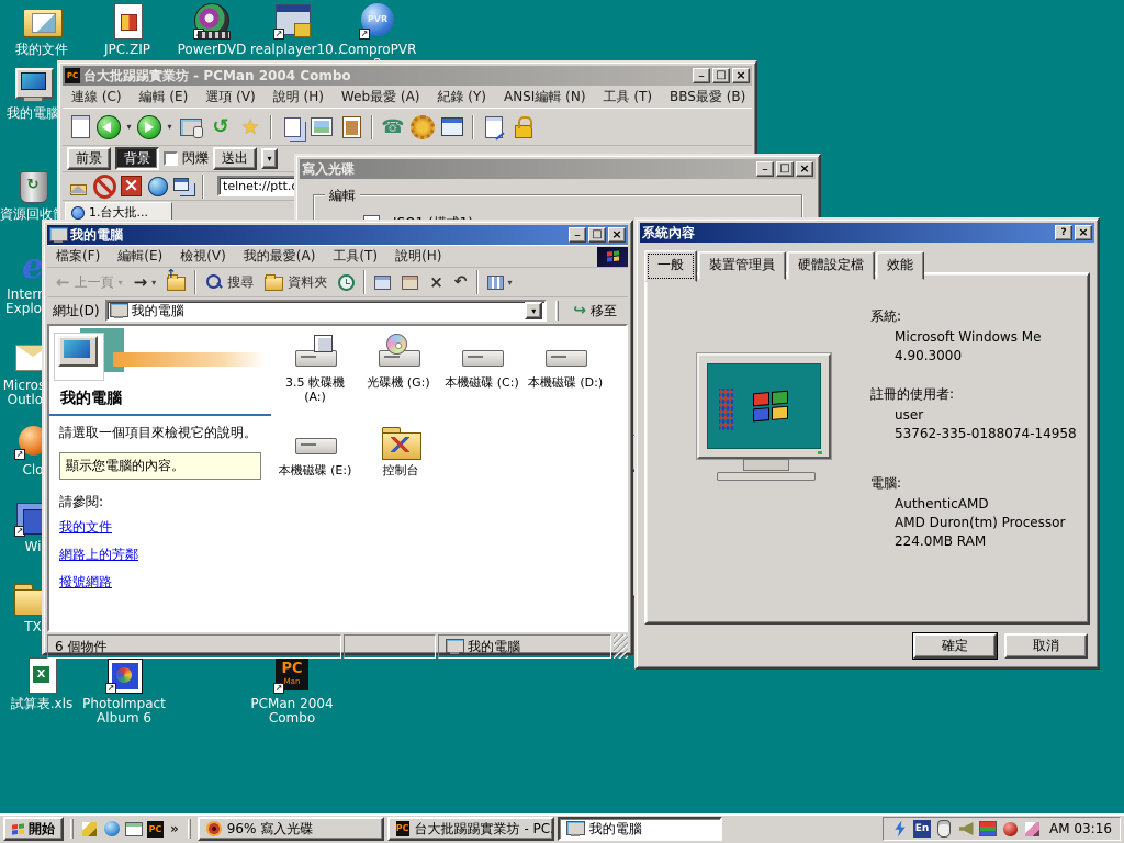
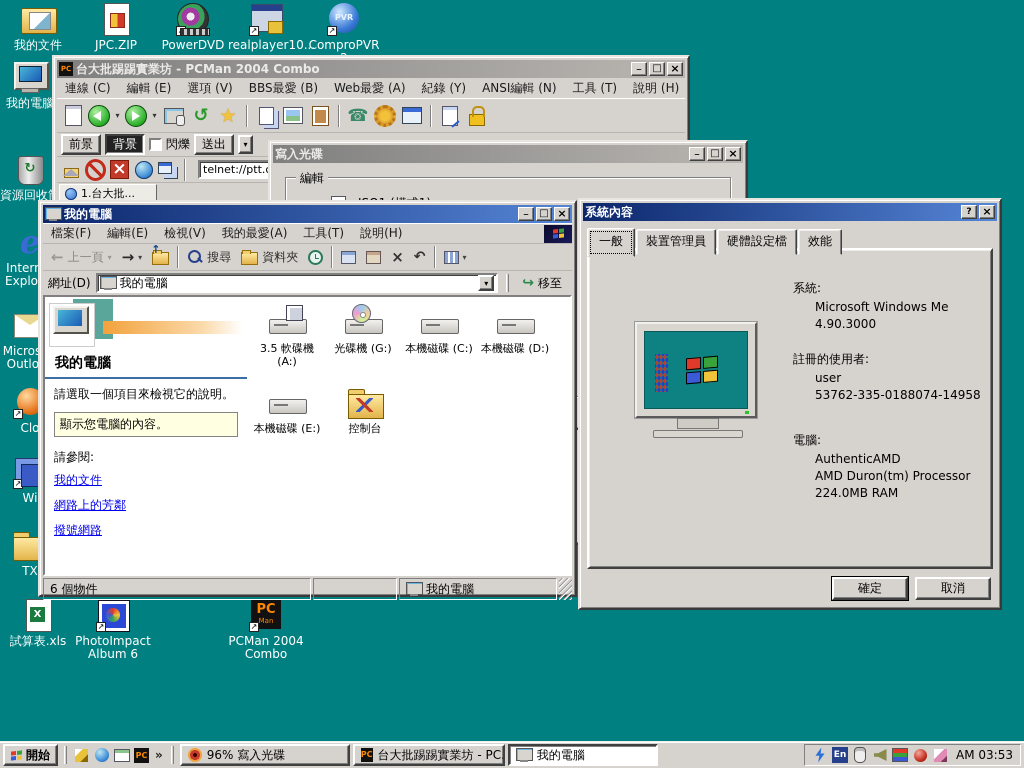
  我的文件
  JPC.ZIP
  PowerDVD
  realplayer10
  ComproPVR
  我的電腦
  資源回收
  Clo
  Wi
  TX
  試算表.xls
  PhotoImpact Album 6
  Man
  PCMan 2004 Combo
  PC
  台大批踢踢實業坊 - PCMan 2004 Combo
  連線 (C)
  編輯 (E)
  選項 (V)
- 說明 (H)
+ BBS最愛 (B)
  Web最愛 (A)
  紀錄 (Y)
  ANSI編輯 (N)
  工具 (T)
- BBS最愛 (B)
+ 說明 (H)
  前景
  背景
  閃爍
  送出
  telnet://ptt.
  1.台大批...
  寫入光碟
  編輯
  我的電腦
  檔案(F)
  編輯(E)
  檢視(V)
  我的最愛(A)
  工具(T)
  說明(H)
  ←
  上一頁
  ▾
  →
  ▾
  搜尋
  資料夾
  ×
  ↶
  ▾
  網址(D)
  我的電腦
  ↪
  移至
  我的電腦
  請選取一個項目來檢視它的說明。
  顯示您電腦的內容。
  請參閱:
  我的文件
  網路上的芳鄰
  撥號網路
  3.5 軟碟機 (A:)
  光碟機 (G:)
  本機磁碟 (C:)
  本機磁碟 (D:)
  本機磁碟 (E:)
  控制台
  6 個物件
  我的電腦
  系統內容
  一般
  裝置管理員
  硬體設定檔
  效能
  系統:
  Microsoft Windows Me
  4.90.3000
  註冊的使用者:
  user
  53762-335-0188074-14958
  電腦:
  AuthenticAMD
  AMD Duron(tm) Processor
  224.0MB RAM
  確定
  取消
  開始
  »
  96% 寫入光碟
  台大批踢踢實業坊 - PC
  我的電腦
  En
- AM 03:16
+ AM 03:53
